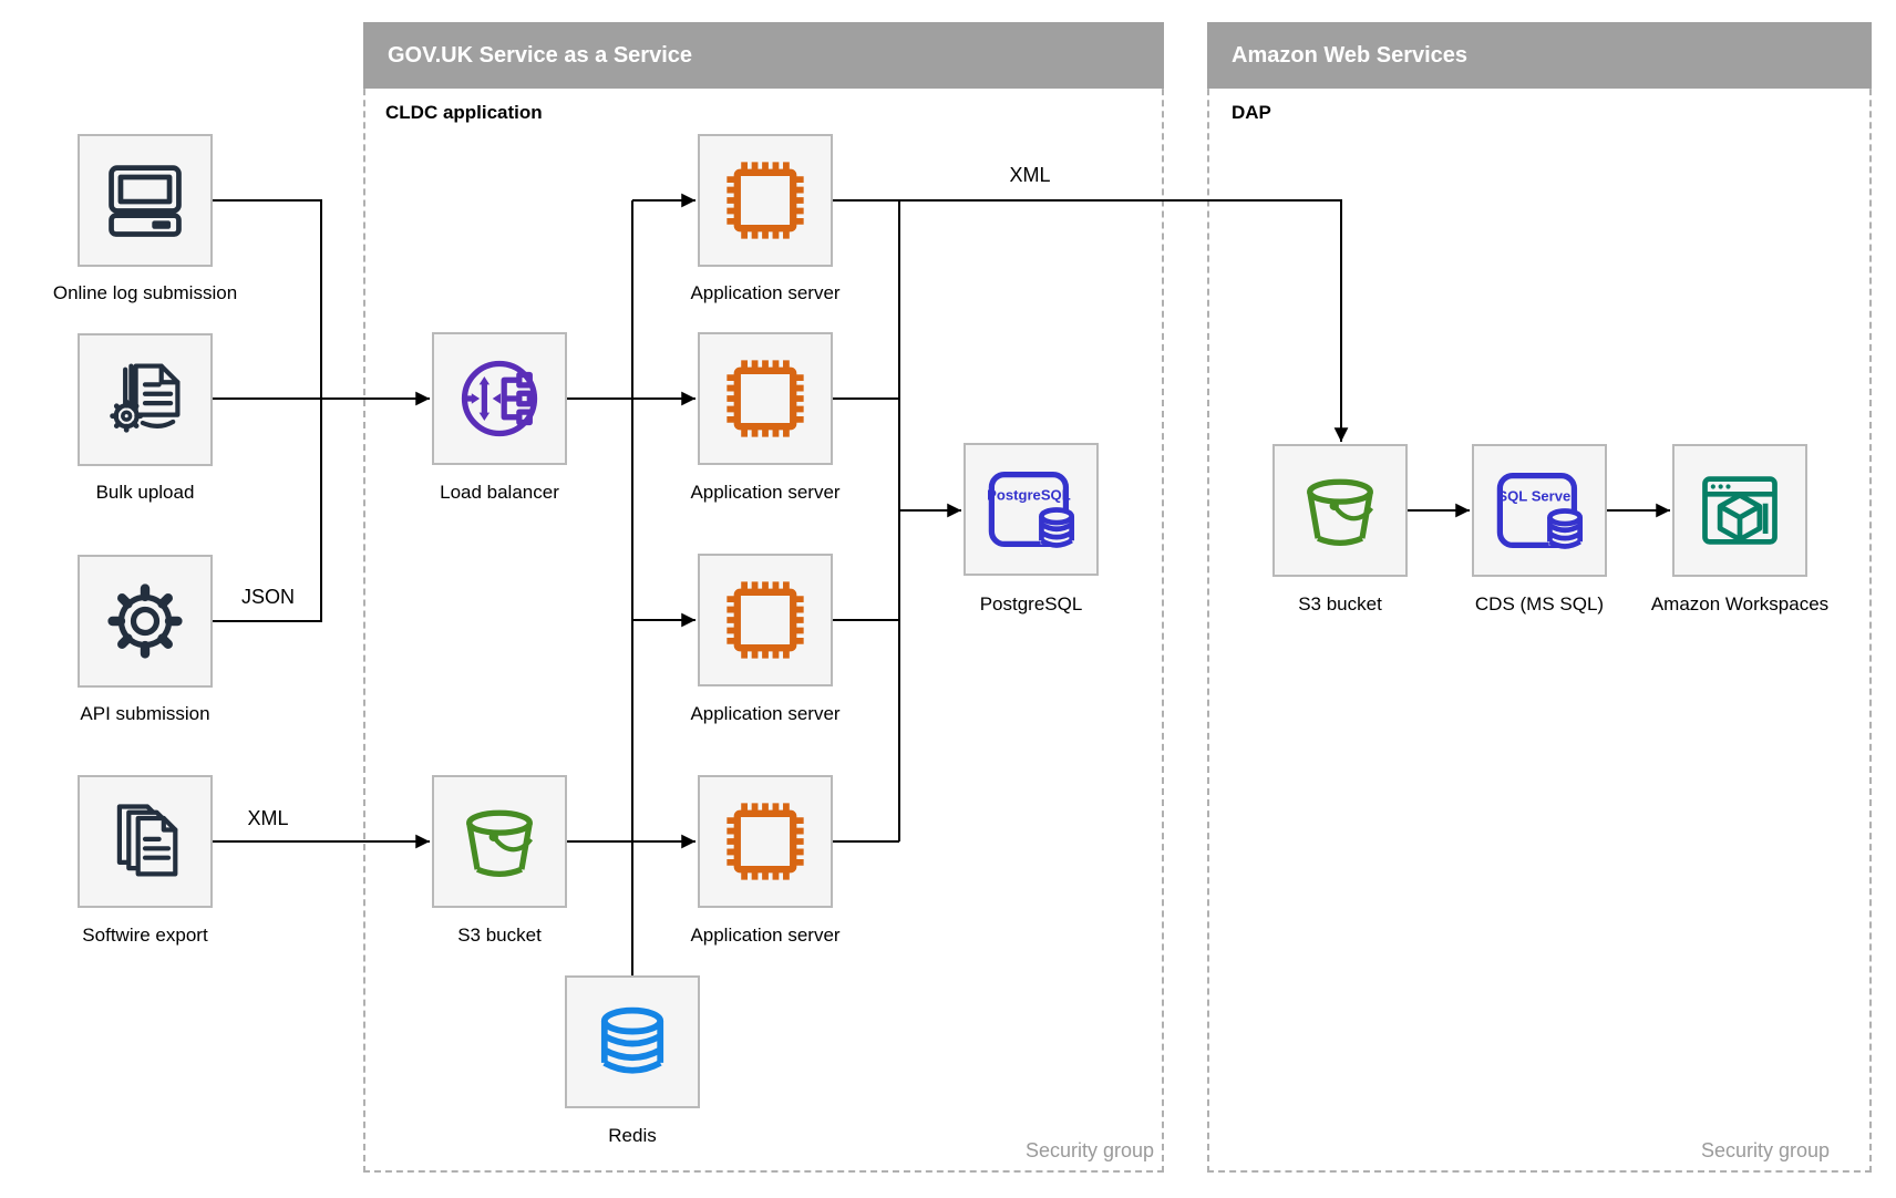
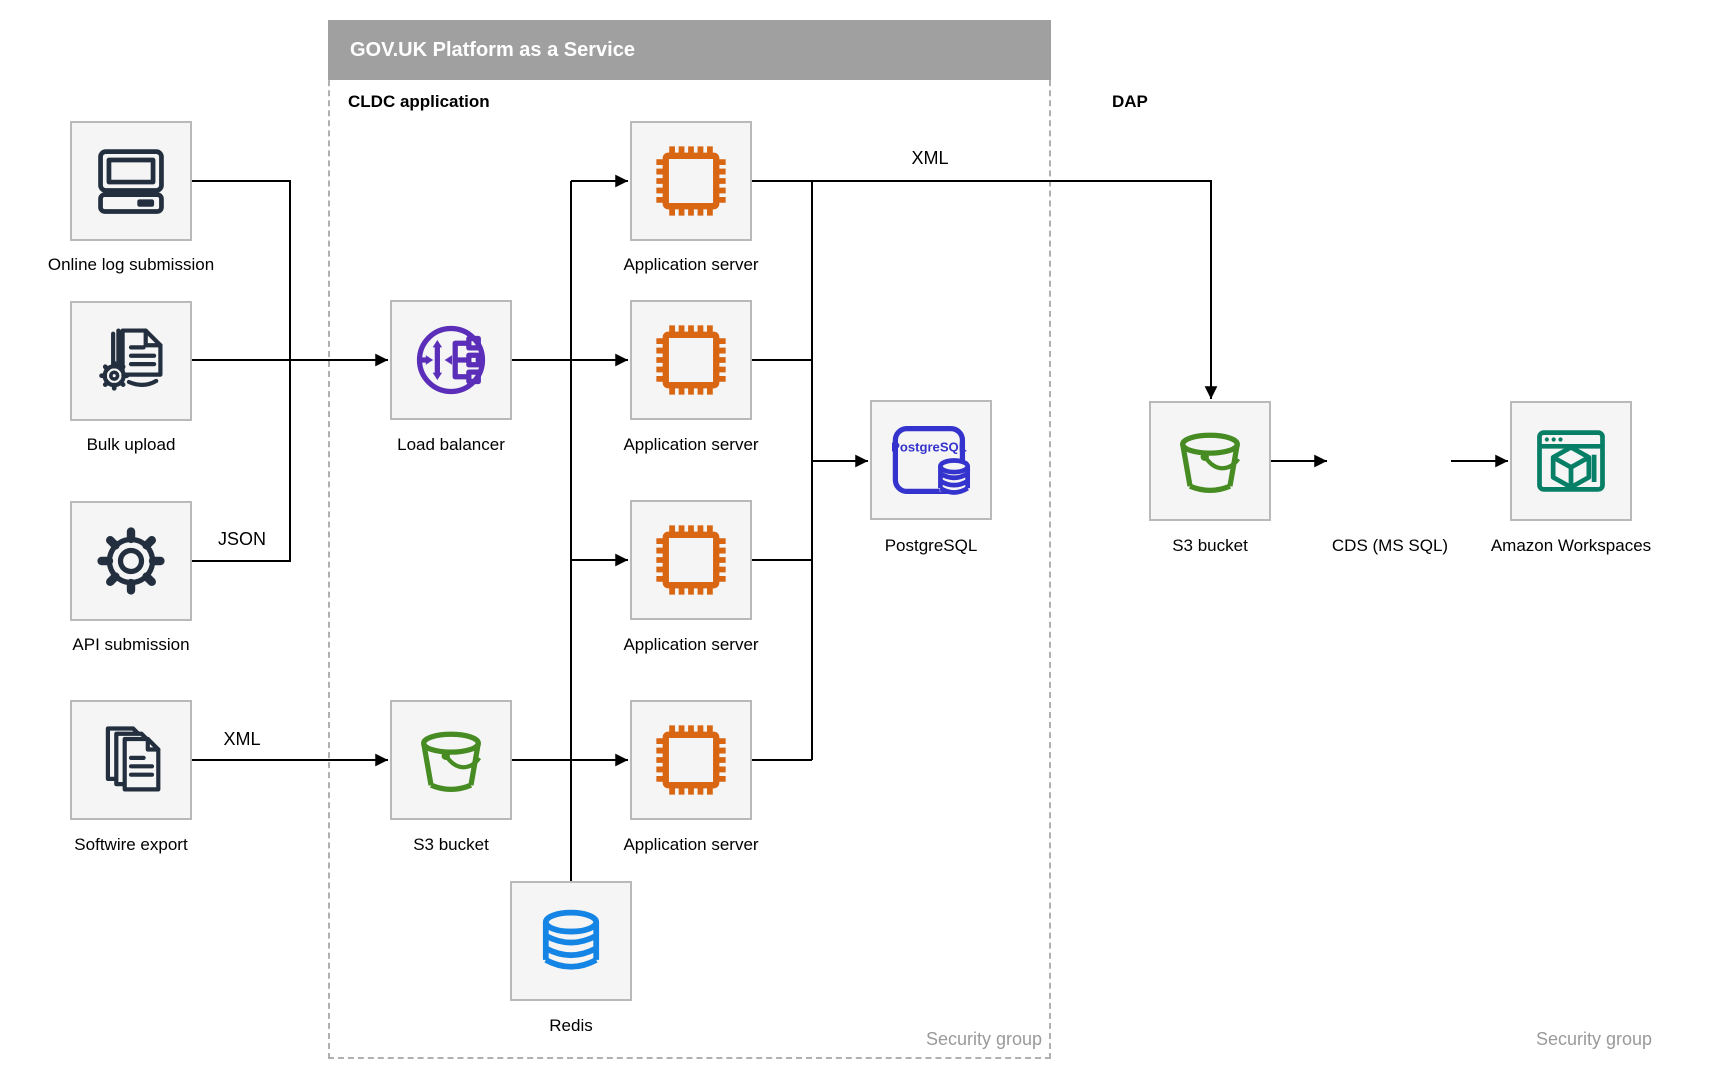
- GOV.UK Service as a Service
+ GOV.UK Platform as a Service
  CLDC application
  Security group
- Amazon Web Services
  DAP
  Security group
  XML
  JSON
  XML
  Online log submission
  Bulk upload
  API submission
  Softwire export
  Load balancer
  S3 bucket
  Application server
  Application server
  Application server
  Application server
  PostgreSQL
  PostgreSQL
  Redis
  S3 bucket
- SQL Server
  CDS (MS SQL)
  Amazon Workspaces
